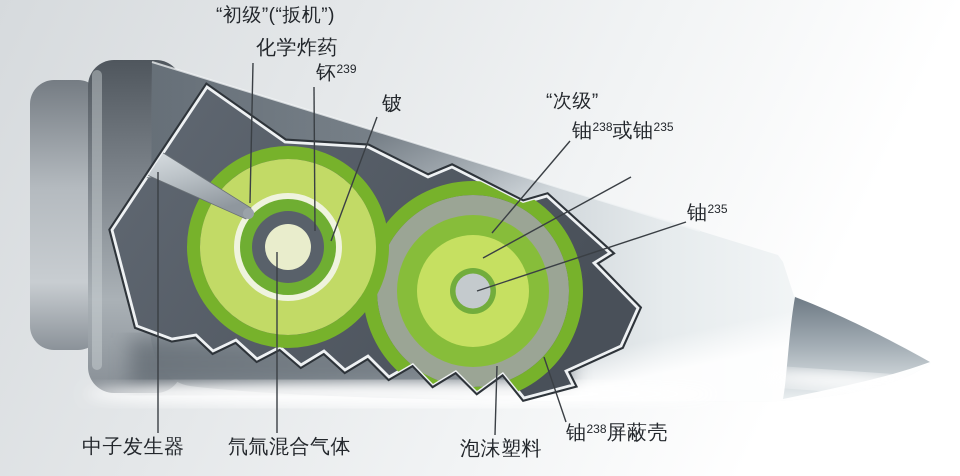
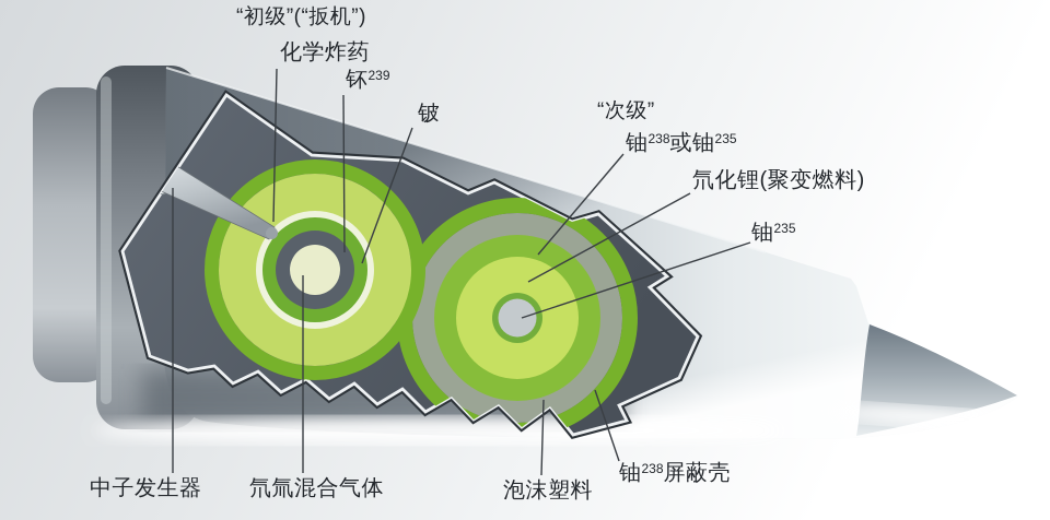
  “初级”(“扳机”)
  化学炸药
  钚239
  铍
  “次级”
  铀238或铀235
+ 氘化锂(聚变燃料)
  铀235
  中子发生器
  氘氚混合气体
  泡沫塑料
  铀238屏蔽壳
